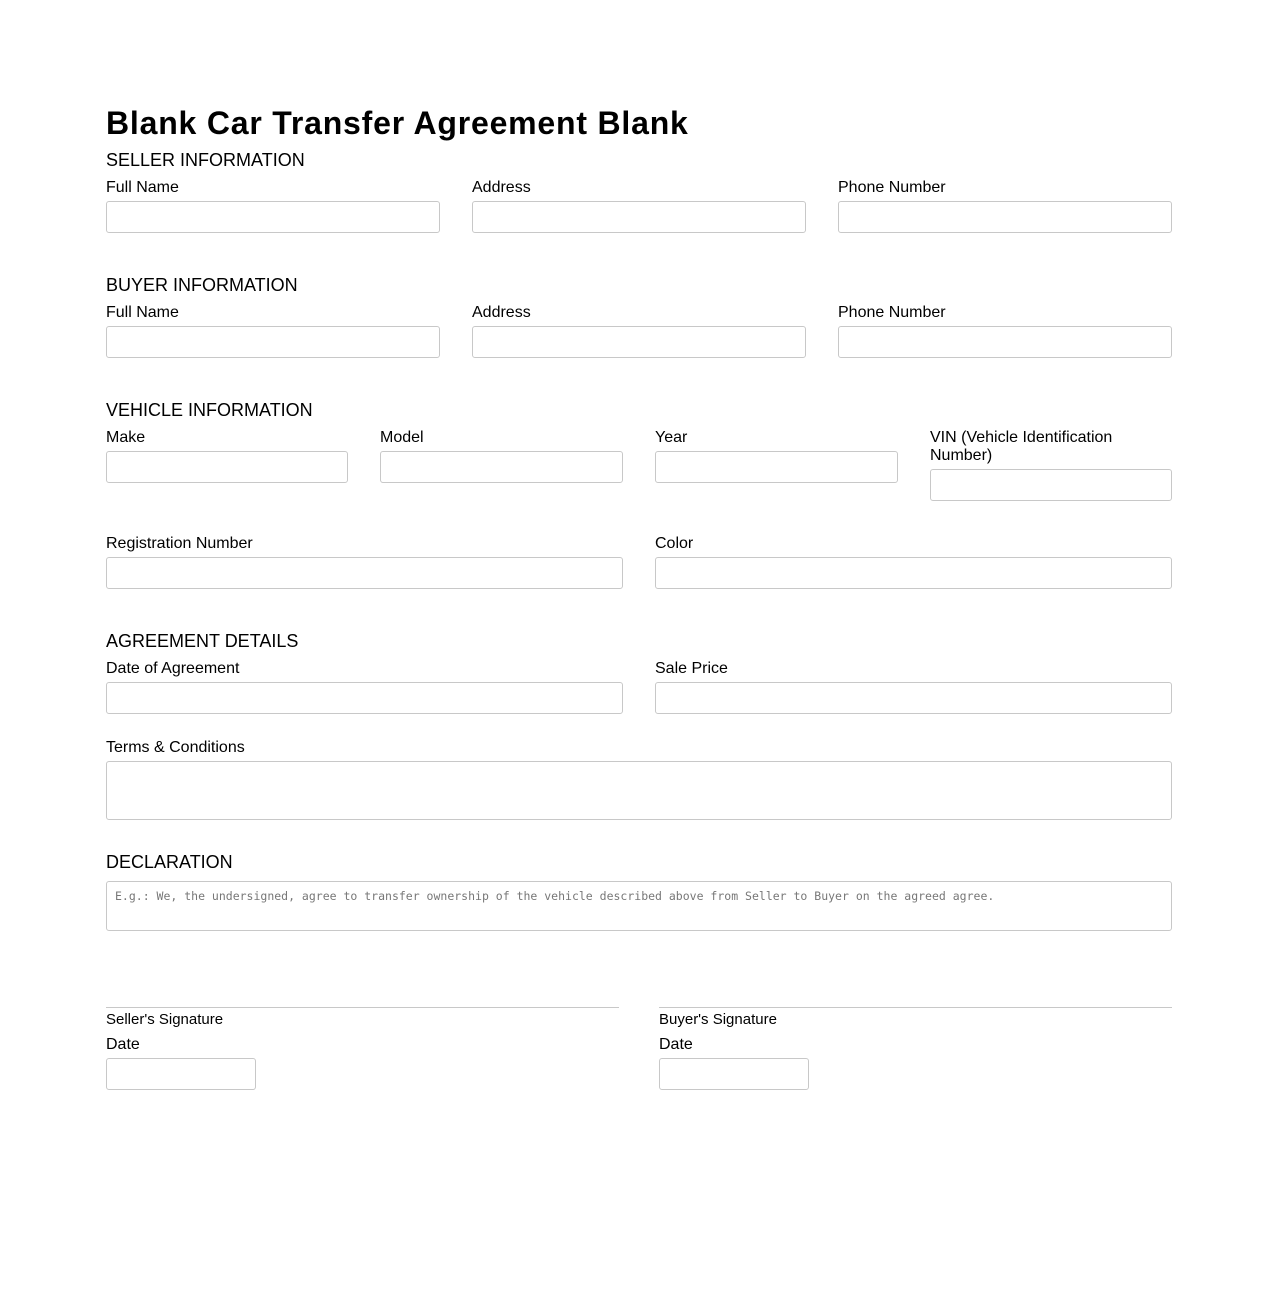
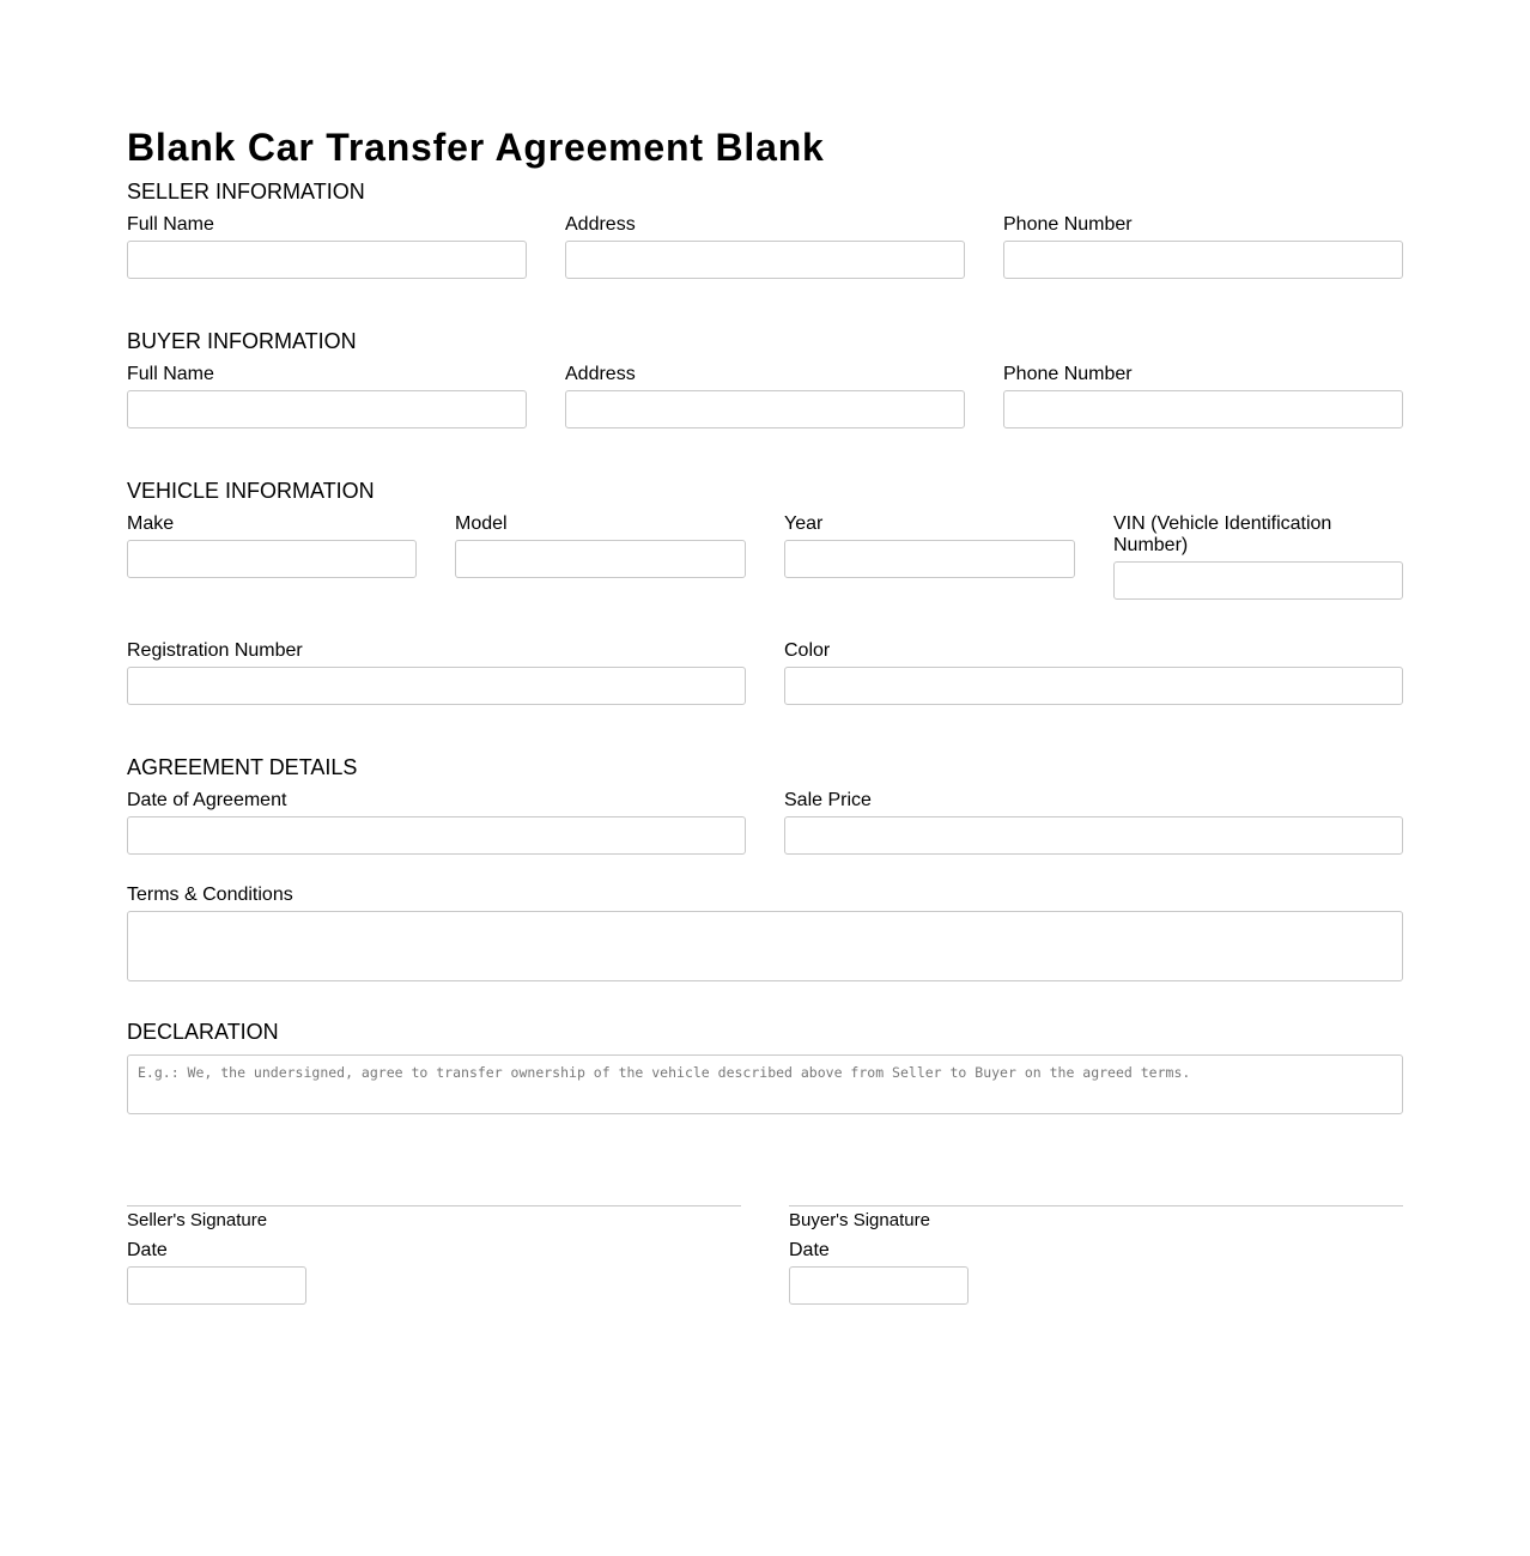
  Blank Car Transfer Agreement Blank
  SELLER INFORMATION
  Full Name
  Address
  Phone Number
  BUYER INFORMATION
  Full Name
  Address
  Phone Number
  VEHICLE INFORMATION
  Make
  Model
  Year
  VIN (Vehicle Identification Number)
  Registration Number
  Color
  AGREEMENT DETAILS
  Date of Agreement
  Sale Price
  Terms & Conditions
  DECLARATION
- E.g.: We, the undersigned, agree to transfer ownership of the vehicle described above from Seller to Buyer on the agreed agree.
+ E.g.: We, the undersigned, agree to transfer ownership of the vehicle described above from Seller to Buyer on the agreed terms.
  Seller's Signature
  Buyer's Signature
  Date
  Date
